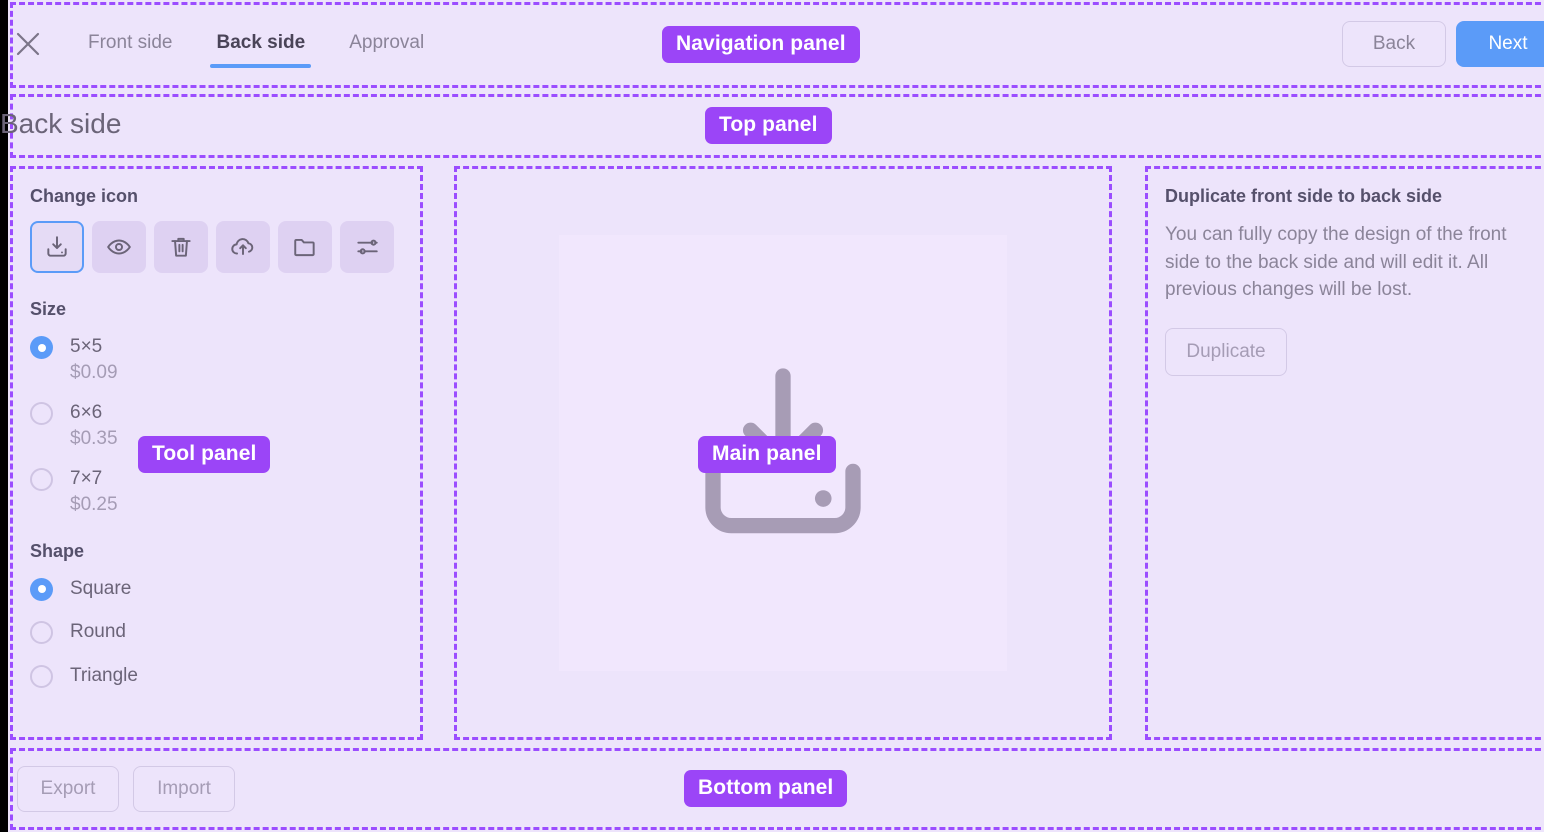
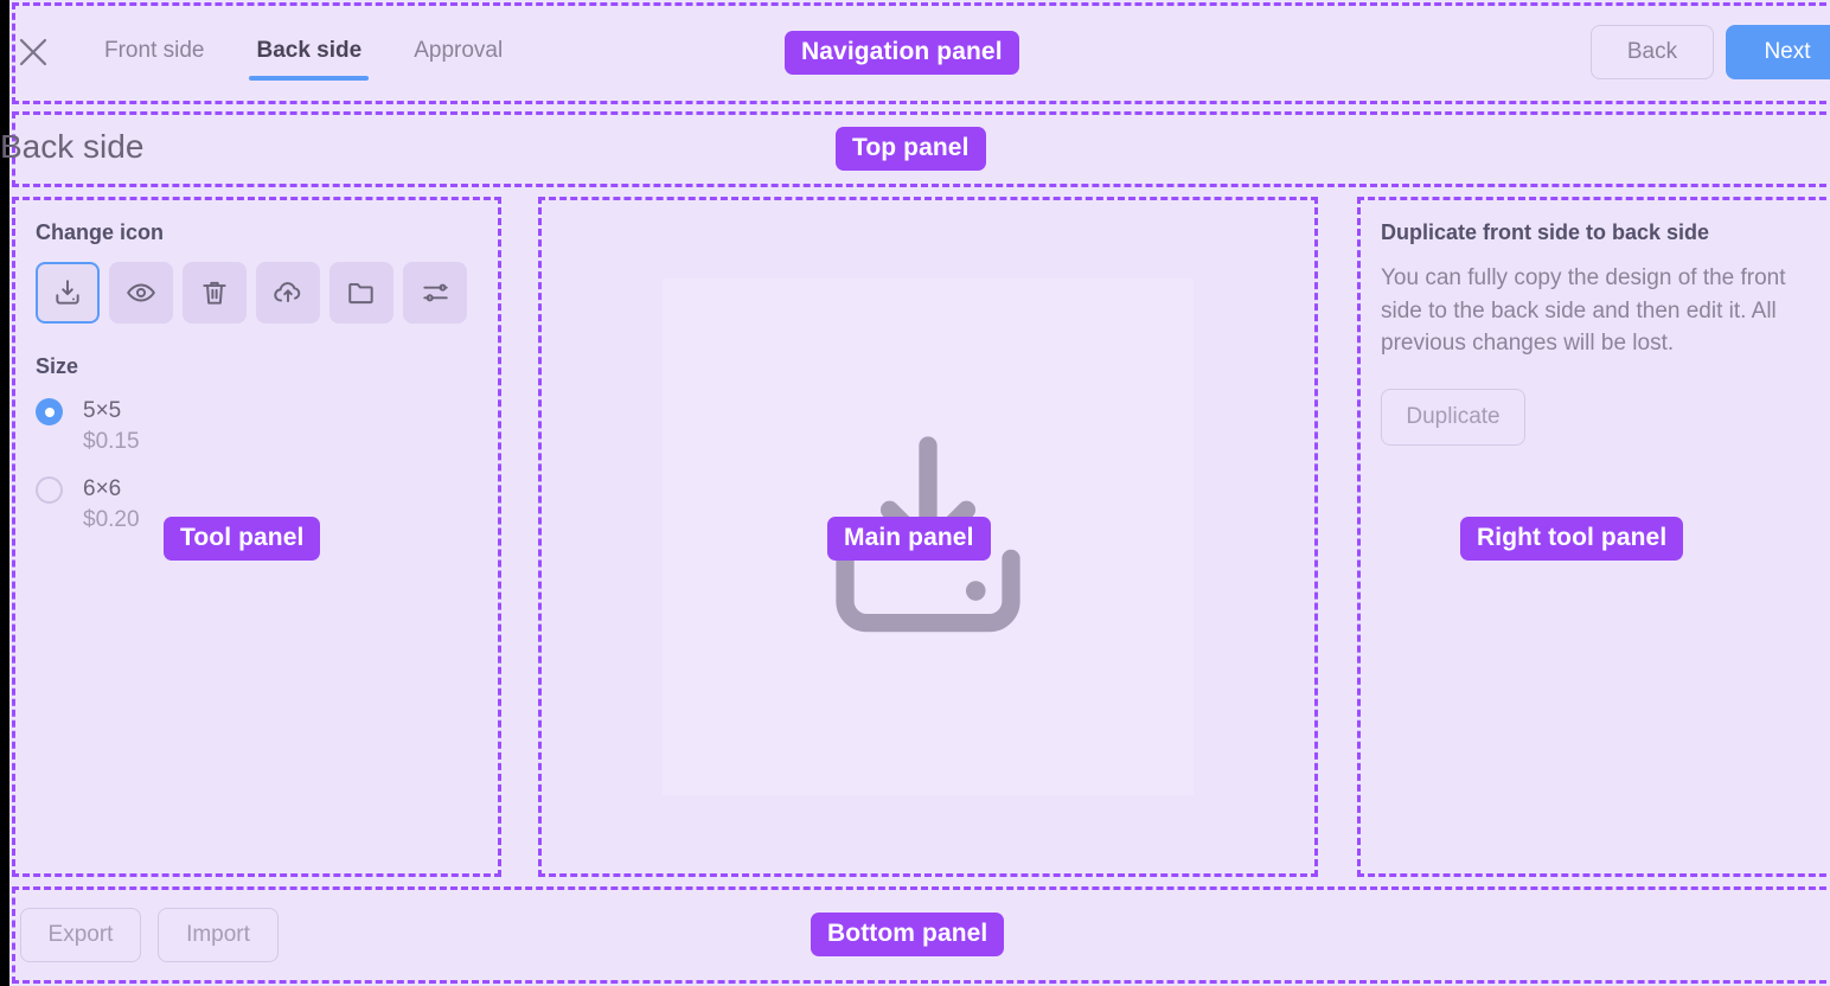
  Front side
  Back side
  Approval
  Back
  Next
  Back side
  Change icon
  Size
  5×5
- $0.09
+ $0.15
  6×6
- $0.35
+ $0.20
- 7×7
- $0.25
- Shape
- Square
- Round
- Triangle
  Duplicate front side to back side
- You can fully copy the design of the front side to the back side and will edit it. All previous changes will be lost.
+ You can fully copy the design of the front side to the back side and then edit it. All previous changes will be lost.
  Duplicate
  Export
  Import
  Navigation panel
  Top panel
  Tool panel
  Main panel
+ Right tool panel
  Bottom panel
